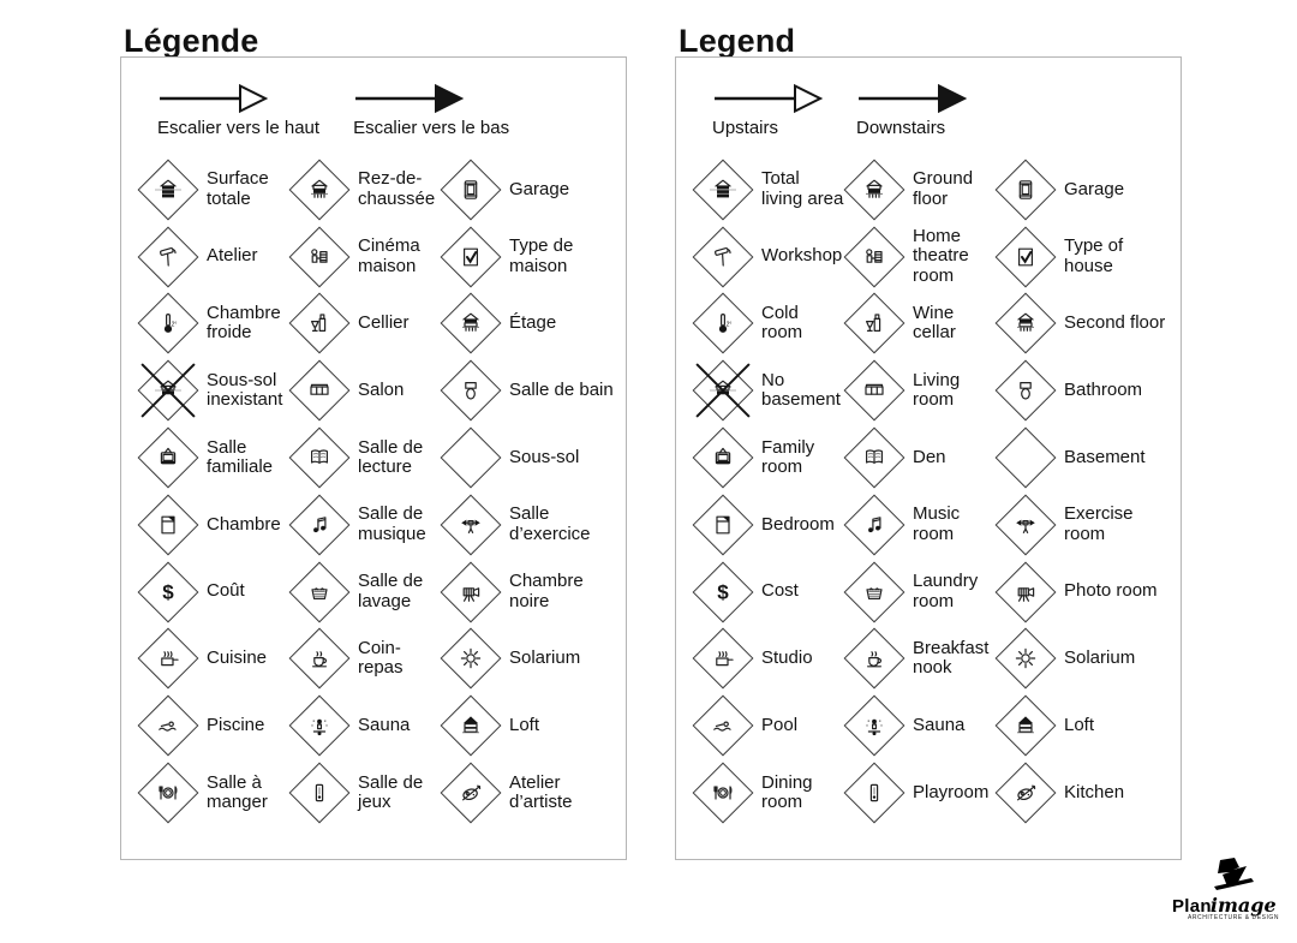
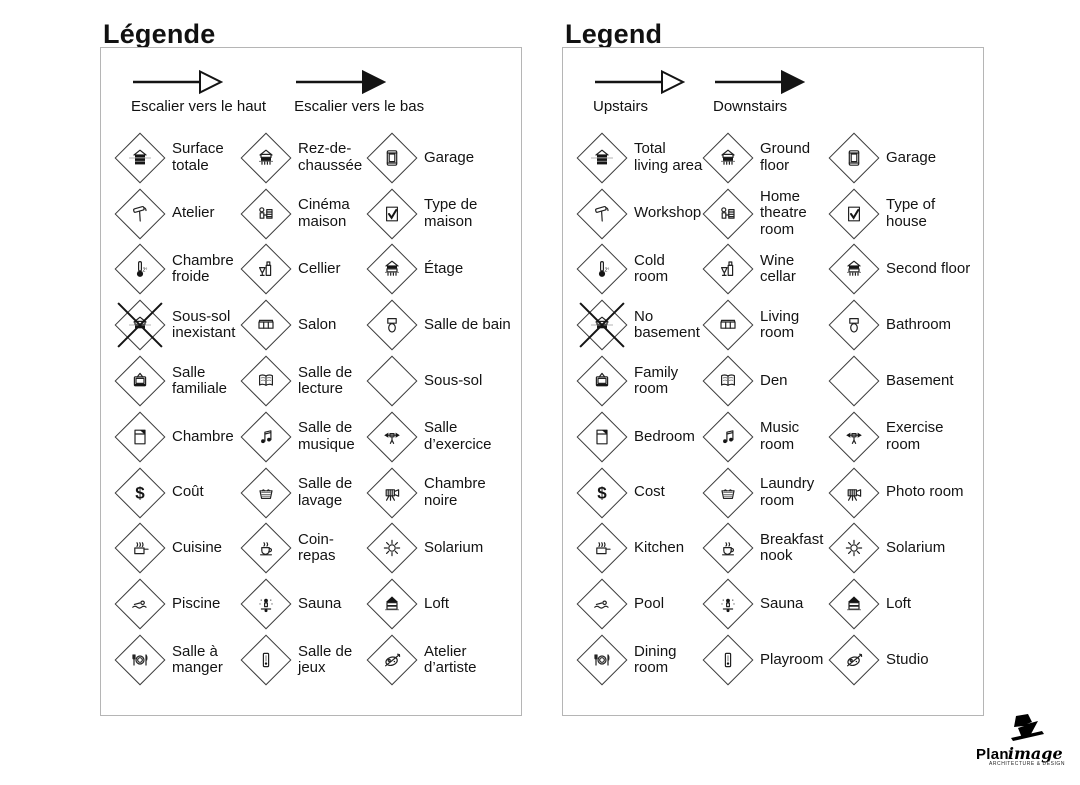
  Légende
  Legend
  Escalier vers le haut
  Escalier vers le bas
  Surface totale
  Rez-de-chaussée
  Garage
  Atelier
  Cinéma maison
  Type de maison
  Chambre froide
  Cellier
  Étage
  Sous-sol inexistant
  Salon
  Salle de bain
  Salle familiale
  Salle de lecture
  Sous-sol
  Chambre
  Salle de musique
  Salle d’exercice
  $
  Coût
  Salle de lavage
  Chambre noire
  Cuisine
  Coin-repas
  Solarium
  Piscine
  Sauna
  Loft
  Salle à manger
  Salle de jeux
  Atelier d’artiste
  Upstairs
  Downstairs
  Total living area
  Ground floor
  Garage
  Workshop
  Home theatre room
  Type of house
  Cold room
  Wine cellar
  Second floor
  No basement
  Living room
  Bathroom
  Family room
  Den
  Basement
  Bedroom
  Music room
  Exercise room
  $
  Cost
  Laundry room
  Photo room
- Studio
+ Kitchen
  Breakfast nook
  Solarium
  Pool
  Sauna
  Loft
  Dining room
  Playroom
- Kitchen
+ Studio
  Planimage
